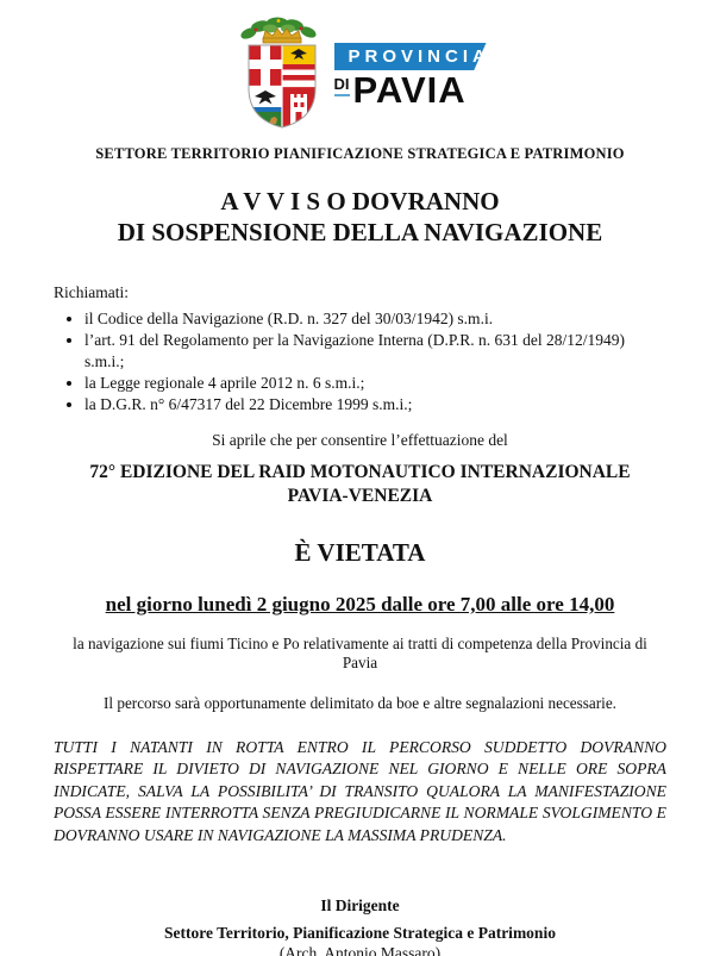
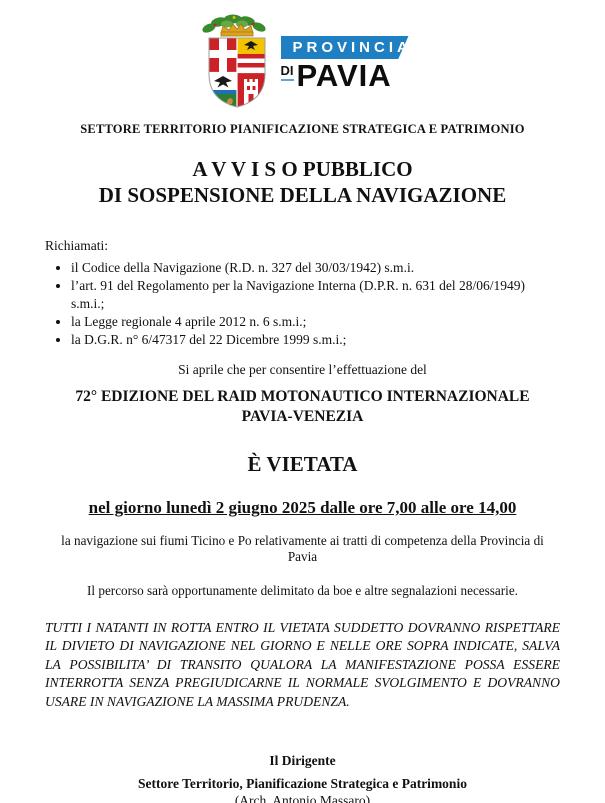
  PROVINCI
  DI
  PAVIA
  SETTORE TERRITORIO PIANIFICAZIONE STRATEGICA E PATRIMONIO
- A V V I S O DOVRANNO
+ A V V I S O PUBBLICO
  DI SOSPENSIONE DELLA NAVIGAZIONE
  Richiamati:
  il Codice della Navigazione (R.D. n. 327 del 30/03/1942) s.m.i.
- l’art. 91 del Regolamento per la Navigazione Interna (D.P.R. n. 631 del 28/12/1949) s.m.i.;
+ l’art. 91 del Regolamento per la Navigazione Interna (D.P.R. n. 631 del 28/06/1949) s.m.i.;
  la Legge regionale 4 aprile 2012 n. 6 s.m.i.;
  la D.G.R. n° 6/47317 del 22 Dicembre 1999 s.m.i.;
  Si aprile che per consentire l’effettuazione del
  72° EDIZIONE DEL RAID MOTONAUTICO INTERNAZIONALE
  PAVIA-VENEZIA
  È VIETATA
  nel giorno lunedì 2 giugno 2025 dalle ore 7,00 alle ore 14,00
  la navigazione sui fiumi Ticino e Po relativamente ai tratti di competenza della Provincia di Pavia
  Il percorso sarà opportunamente delimitato da boe e altre segnalazioni necessarie.
- TUTTI I NATANTI IN ROTTA ENTRO IL PERCORSO SUDDETTO DOVRANNO RISPETTARE IL DIVIETO DI NAVIGAZIONE NEL GIORNO E NELLE ORE SOPRA INDICATE, SALVA LA POSSIBILITA’ DI TRANSITO QUALORA LA MANIFESTAZIONE POSSA ESSERE INTERROTTA SENZA PREGIUDICARNE IL NORMALE SVOLGIMENTO E DOVRANNO USARE IN NAVIGAZIONE LA MASSIMA PRUDENZA.
+ TUTTI I NATANTI IN ROTTA ENTRO IL VIETATA SUDDETTO DOVRANNO RISPETTARE IL DIVIETO DI NAVIGAZIONE NEL GIORNO E NELLE ORE SOPRA INDICATE, SALVA LA POSSIBILITA’ DI TRANSITO QUALORA LA MANIFESTAZIONE POSSA ESSERE INTERROTTA SENZA PREGIUDICARNE IL NORMALE SVOLGIMENTO E DOVRANNO USARE IN NAVIGAZIONE LA MASSIMA PRUDENZA.
  Il Dirigente
  Settore Territorio, Pianificazione Strategica e Patrimonio
  (Arch. Antonio Massaro)
